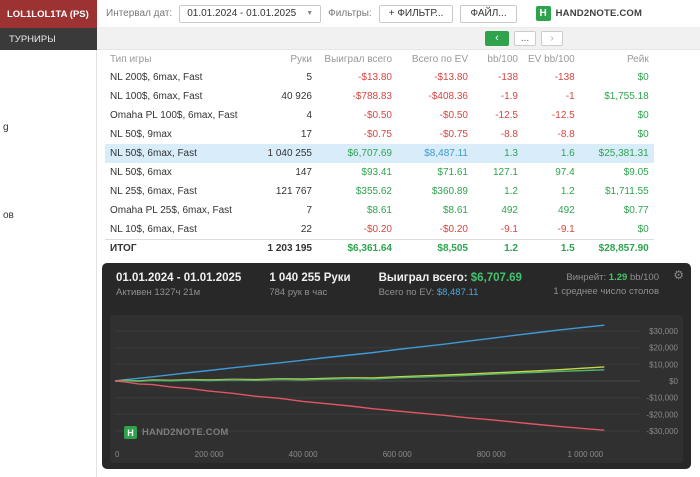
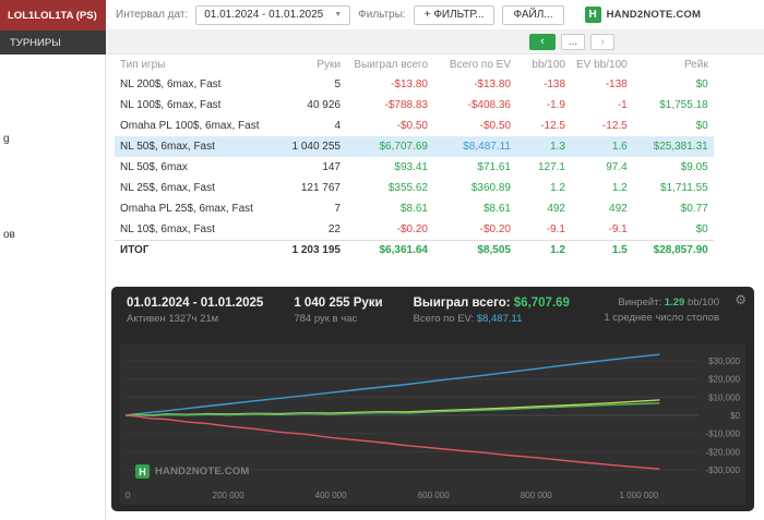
  LOL1LOL1TA (PS)
  ТУРНИРЫ
  g
  ов
  Интервал дат:
  01.01.2024 - 01.01.2025
  Фильтры:
  + ФИЛЬТР...
  ФАЙЛ...
  H
  HAND2NOTE.COM
  ‹
  ...
  ›
  Тип игры	Руки	Выиграл всего	Всего по EV	bb/100	EV bb/100	Рейк
  NL 200$, 6max, Fast	5	-$13.80	-$13.80	-138	-138	$0
  NL 100$, 6max, Fast	40 926	-$788.83	-$408.36	-1.9	-1	$1,755.18
  Omaha PL 100$, 6max, Fast	4	-$0.50	-$0.50	-12.5	-12.5	$0
- NL 50$, 9max	17	-$0.75	-$0.75	-8.8	-8.8	$0
  NL 50$, 6max, Fast	1 040 255	$6,707.69	$8,487.11	1.3	1.6	$25,381.31
  NL 50$, 6max	147	$93.41	$71.61	127.1	97.4	$9.05
  NL 25$, 6max, Fast	121 767	$355.62	$360.89	1.2	1.2	$1,711.55
  Omaha PL 25$, 6max, Fast	7	$8.61	$8.61	492	492	$0.77
  NL 10$, 6max, Fast	22	-$0.20	-$0.20	-9.1	-9.1	$0
  ИТОГ	1 203 195	$6,361.64	$8,505	1.2	1.5	$28,857.90
  01.01.2024 - 01.01.2025
  Активен 1327ч 21м
  1 040 255 Руки
  784 рук в час
  Выиграл всего: $6,707.69
  Всего по EV: $8,487.11
  Винрейт: 1.29 bb/100
  1 среднее число столов
  ⚙
  $30,000
  $20,000
  $10,000
  $0
  -$10,000
  -$20,000
  -$30,000
  0
  200 000
  400 000
  600 000
  800 000
  1 000 000
  H
  HAND2NOTE.COM
